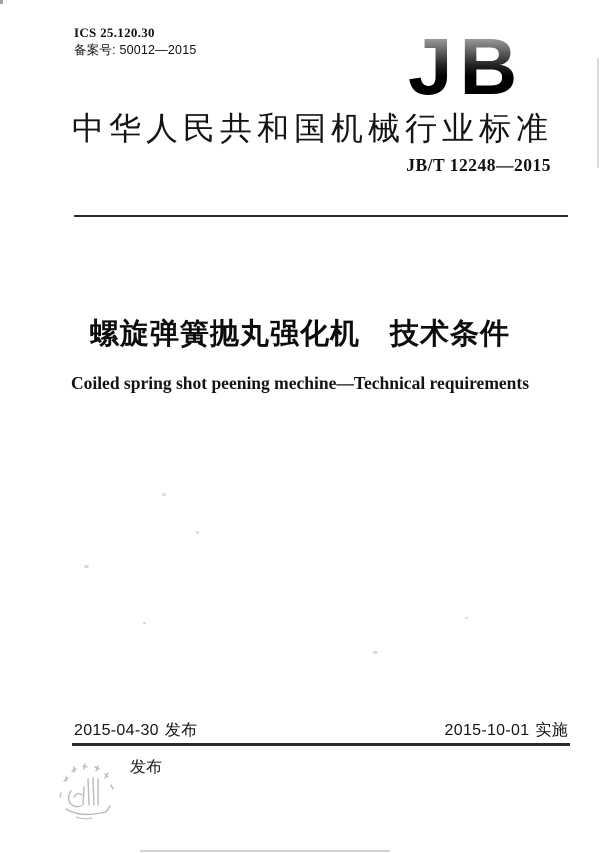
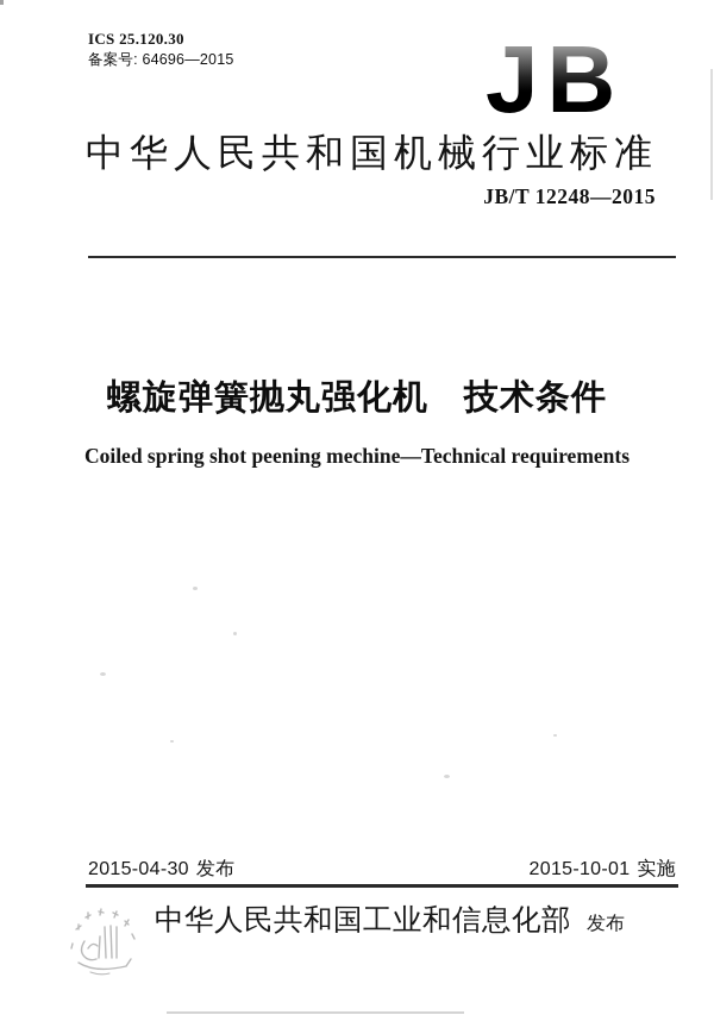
  ICS 25.120.30
- 备案号: 50012—2015
+ 备案号: 64696—2015
  JB
  中华人民共和国机械行业标准
  JB/T 12248—2015
  螺旋弹簧抛丸强化机 技术条件
  Coiled spring shot peening mechine—Technical requirements
  2015-04-30
  发布
  2015-10-01
  实施
+ 中华人民共和国工业和信息化部
  发布
